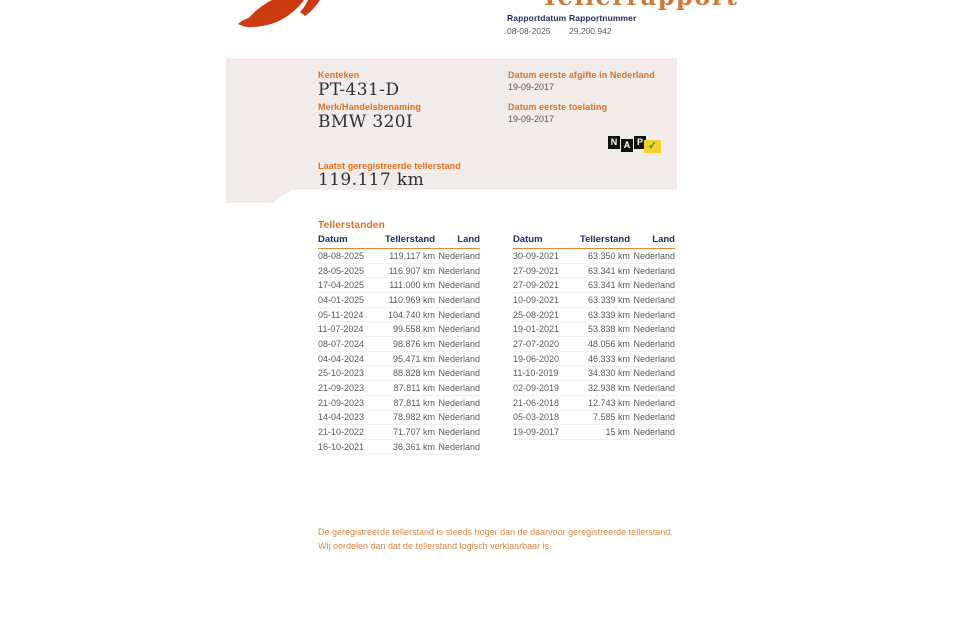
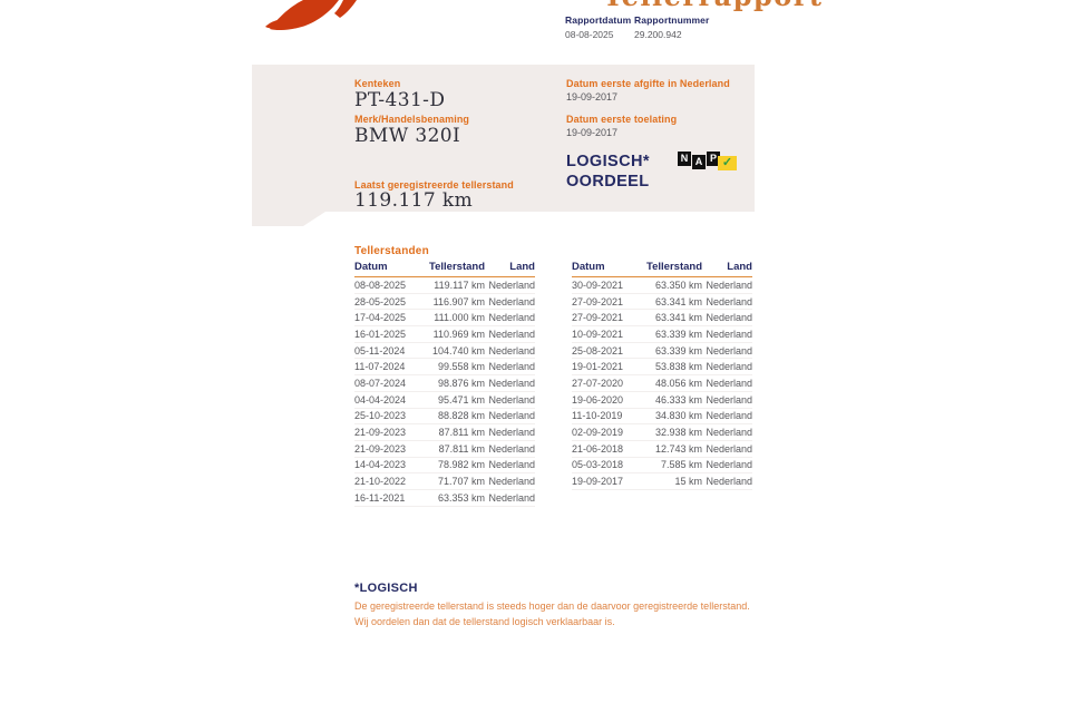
  Rapportdatum
  08-08-2025
  Rapportnummer
  29.200.942
  Kenteken
  PT-431-D
  Merk/Handelsbenaming
  BMW 320I
  Laatst geregistreerde tellerstand
  119.117 km
  Datum eerste afgifte in Nederland
  19-09-2017
  Datum eerste toelating
  19-09-2017
+ LOGISCH*
+ OORDEEL
  N
  A
  P
  ✓
  Tellerstanden
  Datum
  Tellerstand
  Land
  08-08-2025
  119.117 km
  Nederland
  28-05-2025
  116.907 km
  Nederland
  17-04-2025
  111.000 km
  Nederland
- 04-01-2025
+ 16-01-2025
  110.969 km
  Nederland
  05-11-2024
  104.740 km
  Nederland
  11-07-2024
  99.558 km
  Nederland
  08-07-2024
  98.876 km
  Nederland
  04-04-2024
  95.471 km
  Nederland
  25-10-2023
  88.828 km
  Nederland
  21-09-2023
  87.811 km
  Nederland
  21-09-2023
  87.811 km
  Nederland
  14-04-2023
  78.982 km
  Nederland
  21-10-2022
  71.707 km
  Nederland
- 16-10-2021
+ 16-11-2021
- 36.361 km
+ 63.353 km
  Nederland
  Datum
  Tellerstand
  Land
  30-09-2021
  63.350 km
  Nederland
  27-09-2021
  63.341 km
  Nederland
  27-09-2021
  63.341 km
  Nederland
  10-09-2021
  63.339 km
  Nederland
  25-08-2021
  63.339 km
  Nederland
  19-01-2021
  53.838 km
  Nederland
  27-07-2020
  48.056 km
  Nederland
  19-06-2020
  46.333 km
  Nederland
  11-10-2019
  34.830 km
  Nederland
  02-09-2019
  32.938 km
  Nederland
  21-06-2018
  12.743 km
  Nederland
  05-03-2018
  7.585 km
  Nederland
  19-09-2017
  15 km
  Nederland
+ *LOGISCH
  De geregistreerde tellerstand is steeds hoger dan de daarvoor geregistreerde tellerstand. Wij oordelen dan dat de tellerstand logisch verklaarbaar is.
